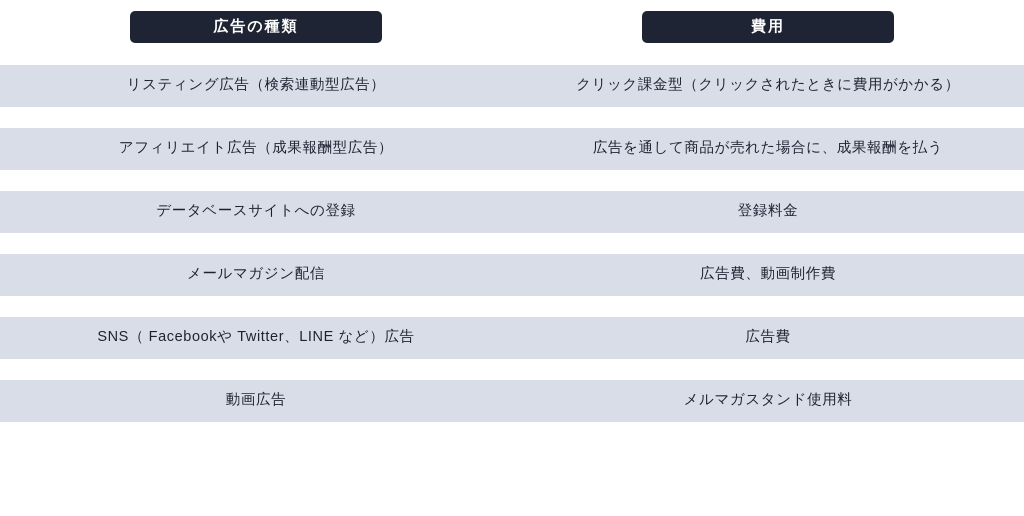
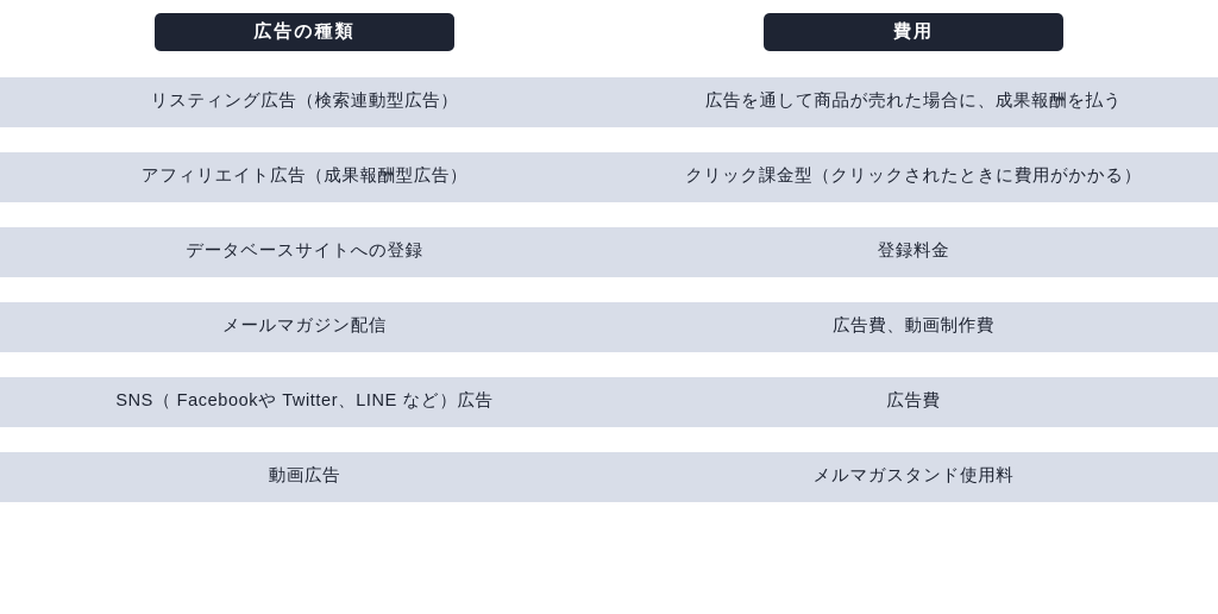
  広告の種類
  費用
  リスティング広告（検索連動型広告）
- クリック課金型（クリックされたときに費用がかかる）
+ 広告を通して商品が売れた場合に、成果報酬を払う
  アフィリエイト広告（成果報酬型広告）
- 広告を通して商品が売れた場合に、成果報酬を払う
+ クリック課金型（クリックされたときに費用がかかる）
  データベースサイトへの登録
  登録料金
  メールマガジン配信
  広告費、動画制作費
  SNS（ Facebookや Twitter、LINE など）広告
  広告費
  動画広告
  メルマガスタンド使用料
